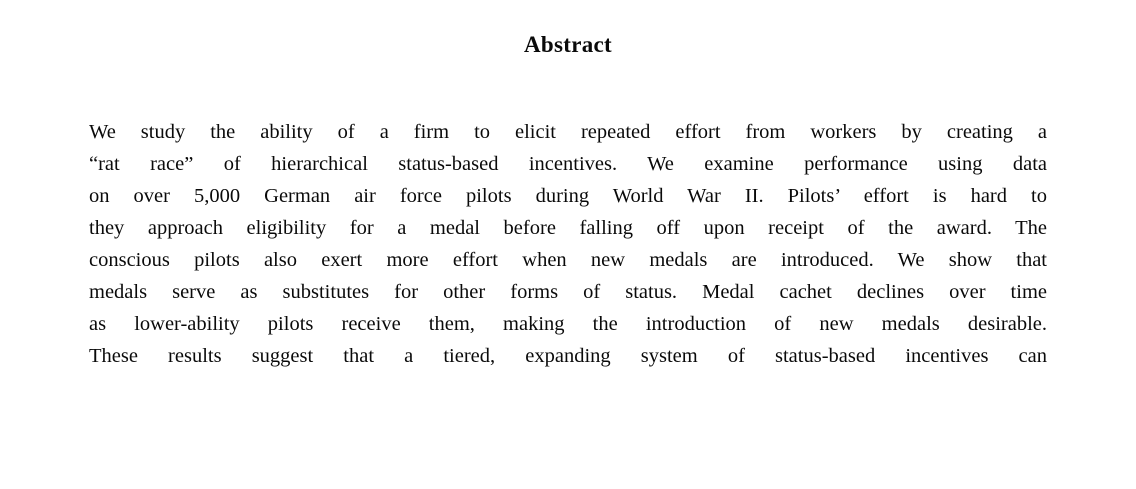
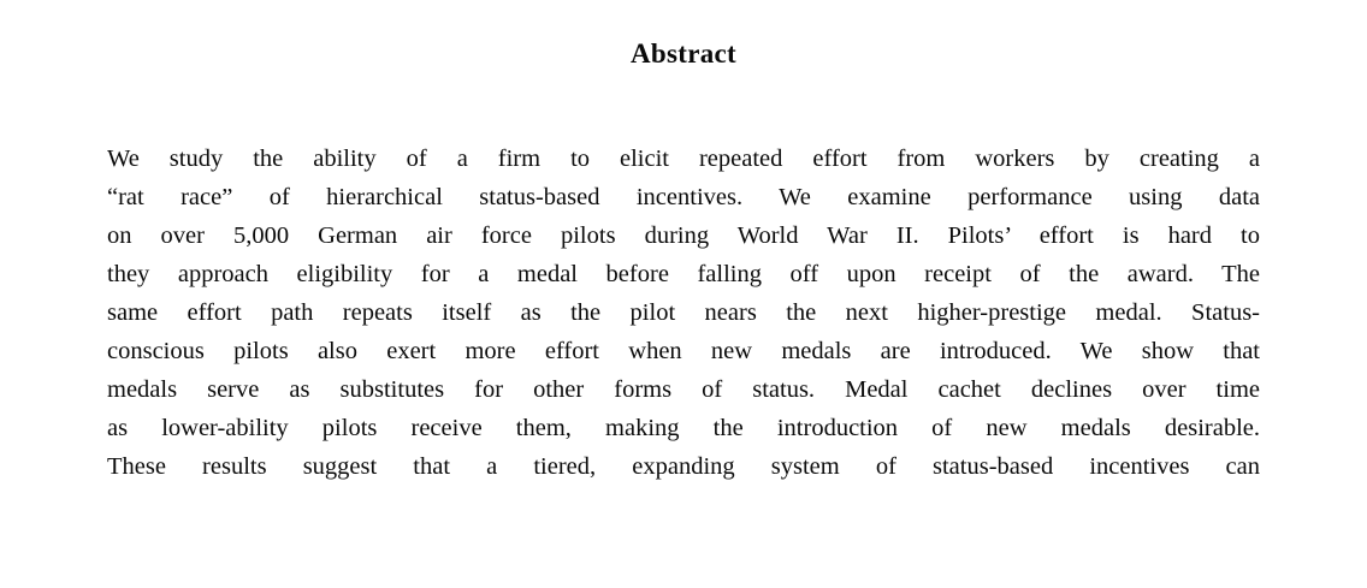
  Abstract
  We study the ability of a firm to elicit repeated effort from workers by creating a
  “rat race” of hierarchical status-based incentives. We examine performance using data
  on over 5,000 German air force pilots during World War II. Pilots’ effort is hard to
  they approach eligibility for a medal before falling off upon receipt of the award. The
+ same effort path repeats itself as the pilot nears the next higher-prestige medal. Status-
  conscious pilots also exert more effort when new medals are introduced. We show that
  medals serve as substitutes for other forms of status. Medal cachet declines over time
  as lower-ability pilots receive them, making the introduction of new medals desirable.
  These results suggest that a tiered, expanding system of status-based incentives can
